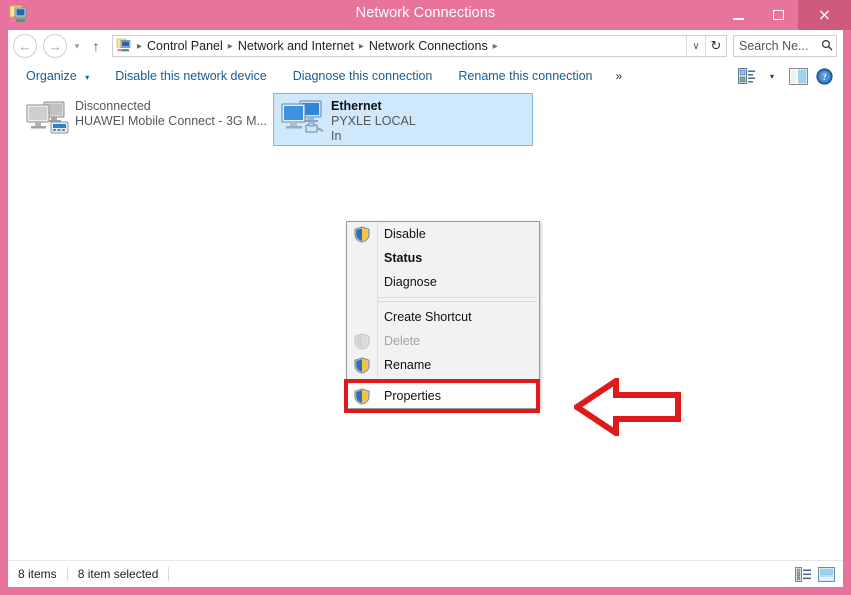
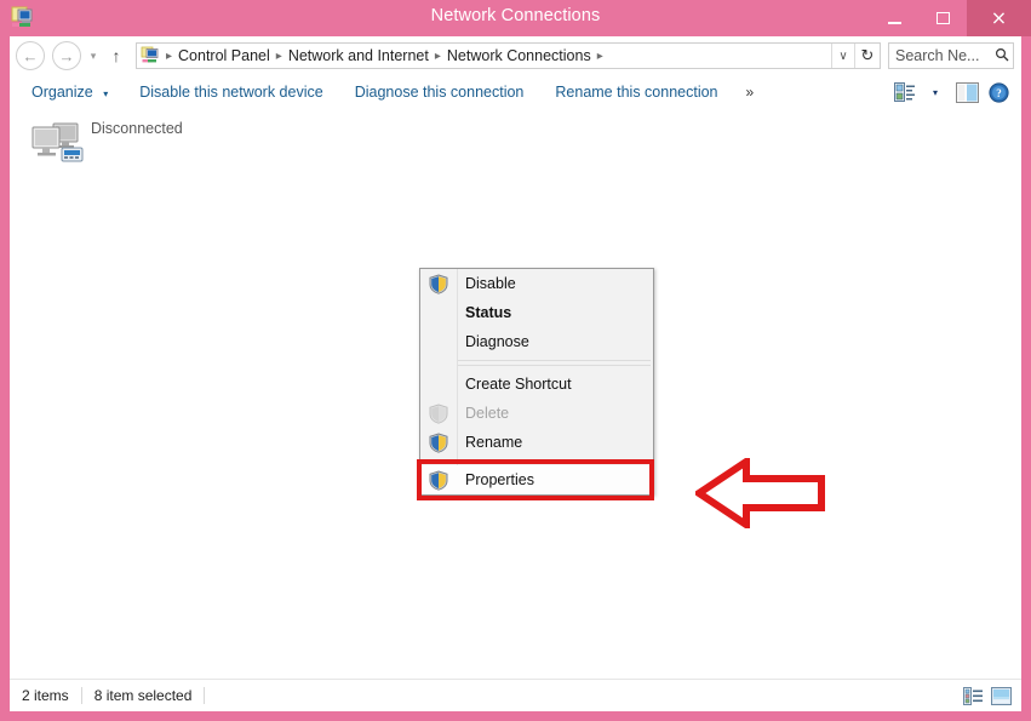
  Network Connections
  ×
  ←
  →
  ▾
  ↑
  ▸
  Control Panel
  ▸
  Network and Internet
  ▸
  Network Connections
  ▸
  ∨
  ↻
  Search Ne...
  Organize ▾
  Disable this network device
  Diagnose this connection
  Rename this connection
  »
  ▾
  ?
  Disconnected
- HUAWEI Mobile Connect - 3G M...
- Ethernet
- PYXLE LOCAL
- In
  Disable
  Status
  Diagnose
  Create Shortcut
  Delete
  Rename
  Properties
- 8 items
+ 2 items
  8 item selected
